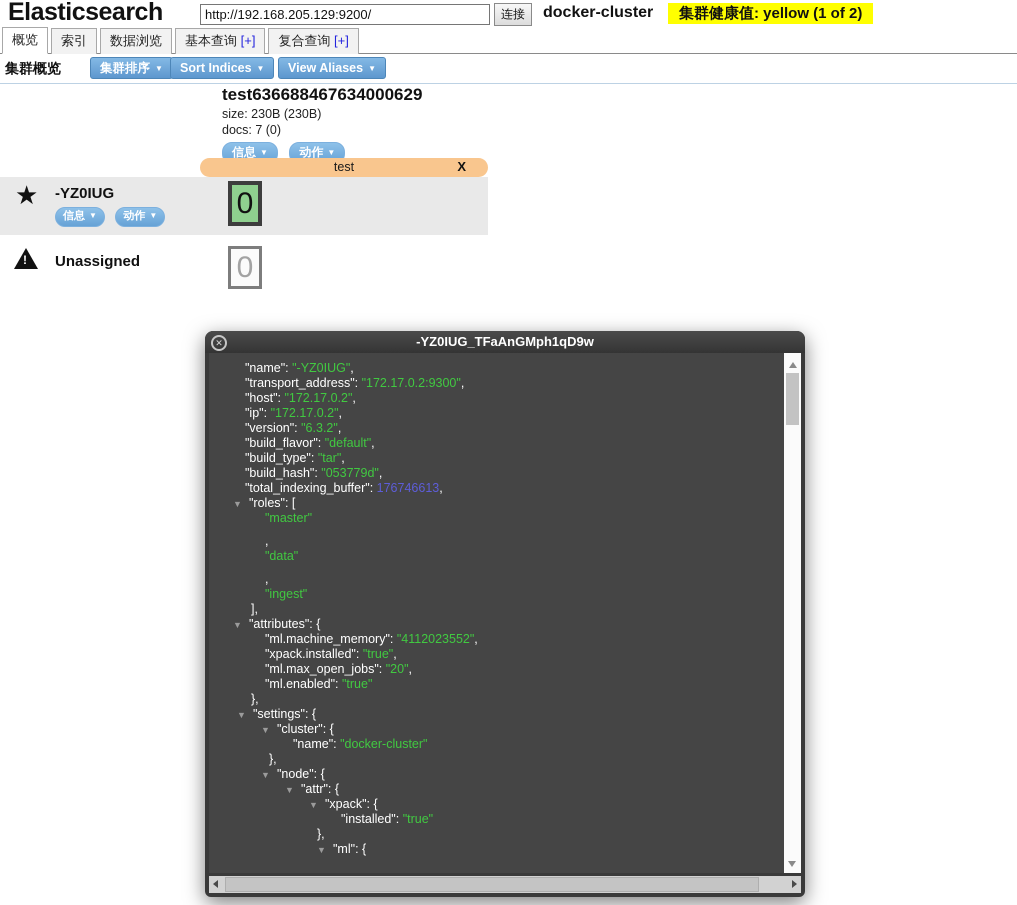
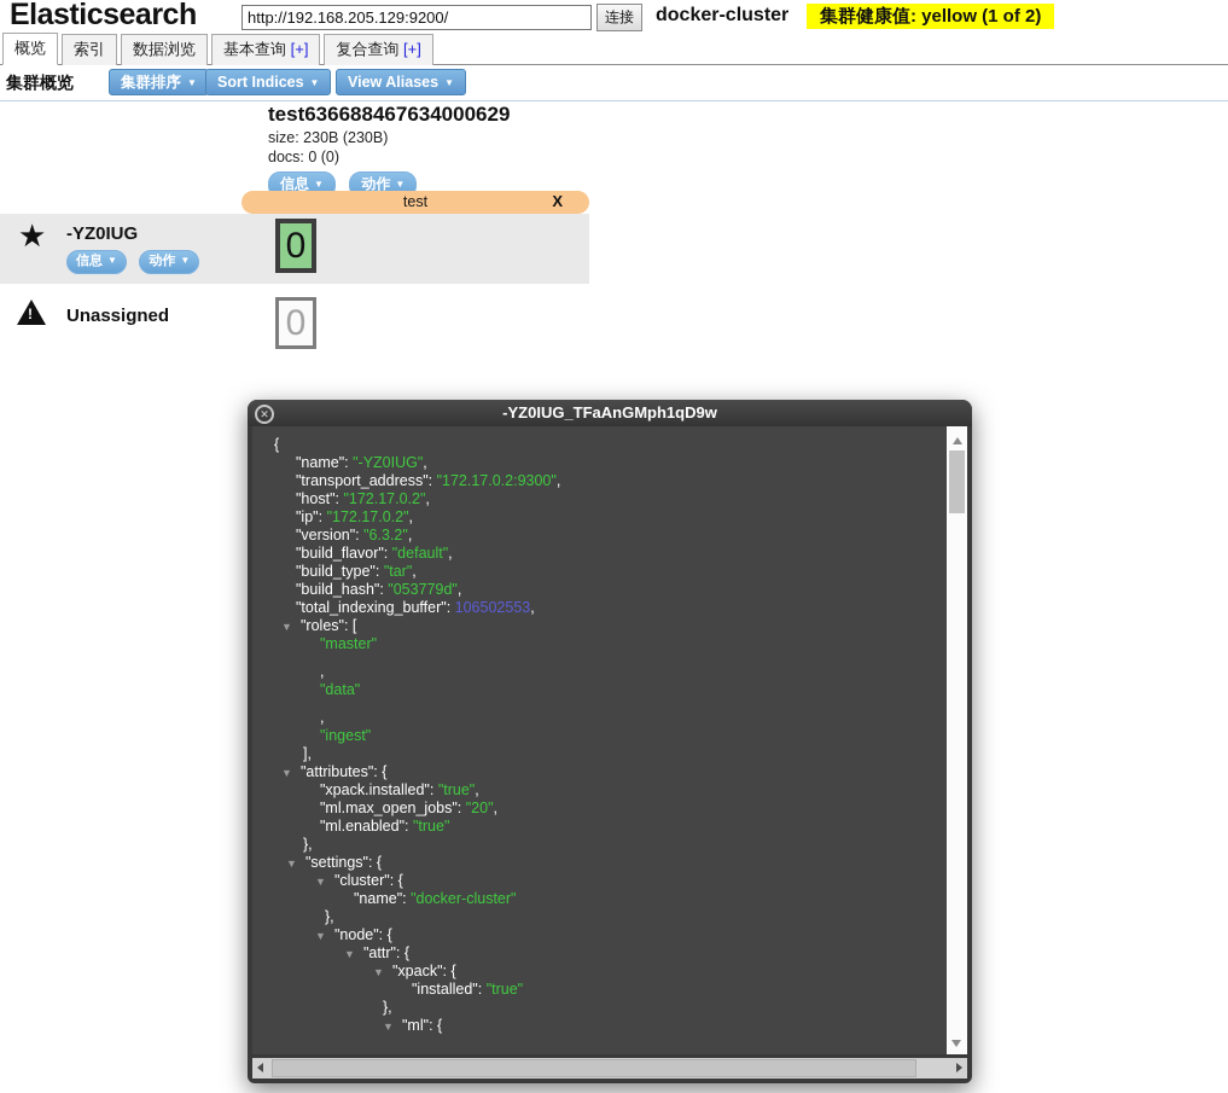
  Elasticsearch
  http://192.168.205.129:9200/
  连接
  docker-cluster
  集群健康值: yellow (1 of 2)
  概览
  索引
  数据浏览
  基本查询 [+]
  复合查询 [+]
  集群概览
  集群排序 ▼
  Sort Indices ▼
  View Aliases ▼
  test636688467634000629
  size: 230B (230B)
- docs: 7 (0)
+ docs: 0 (0)
  信息 ▼ 动作 ▼
  test
  X
  ★
  -YZ0IUG
  信息 ▼ 动作 ▼
  0
  !
  Unassigned
  0
  ✕
  -YZ0IUG_TFaAnGMph1qD9w
+ {
  "name": "-YZ0IUG",
  "transport_address": "172.17.0.2:9300",
  "host": "172.17.0.2",
  "ip": "172.17.0.2",
  "version": "6.3.2",
  "build_flavor": "default",
  "build_type": "tar",
  "build_hash": "053779d",
- "total_indexing_buffer": 176746613,
+ "total_indexing_buffer": 106502553,
  ▼
  "roles": [
  "master"
  ,
  "data"
  ,
  "ingest"
  ],
  ▼
  "attributes": {
- "ml.machine_memory": "4112023552",
  "xpack.installed": "true",
  "ml.max_open_jobs": "20",
  "ml.enabled": "true"
  },
  ▼
  "settings": {
  ▼
  "cluster": {
  "name": "docker-cluster"
  },
  ▼
  "node": {
  ▼
  "attr": {
  ▼
  "xpack": {
  "installed": "true"
  },
  ▼
  "ml": {
